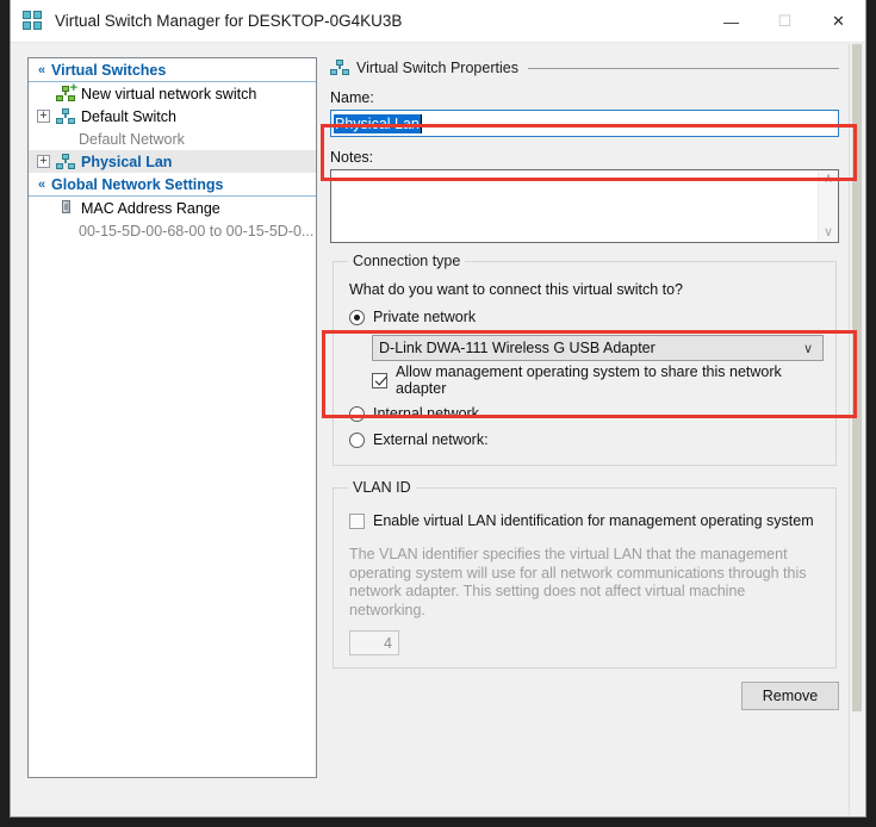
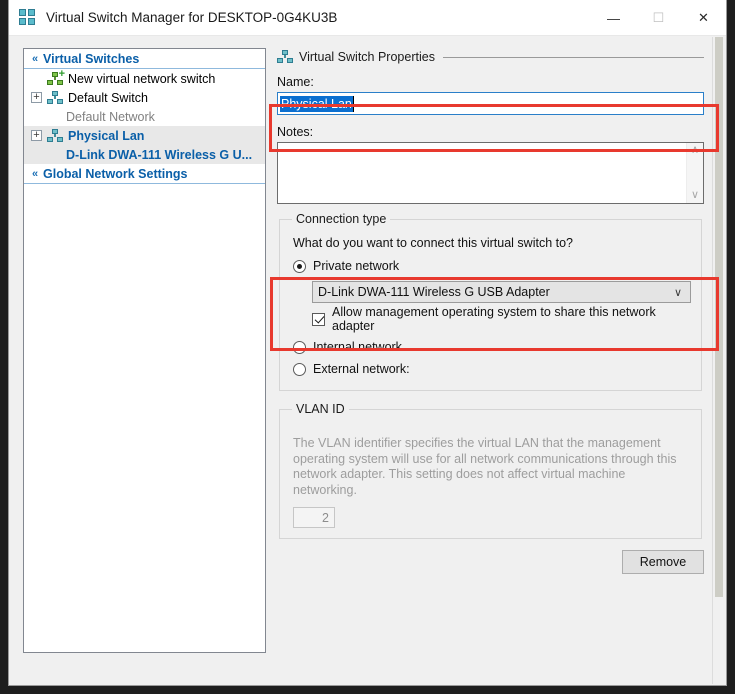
  Virtual Switch Manager for DESKTOP-0G4KU3B
  —
  ☐
  ✕
  «
  Virtual Switches
  +
  New virtual network switch
  Default Switch
  Default Network
  Physical Lan
+ D-Link DWA-111 Wireless G U...
  «
  Global Network Settings
- MAC Address Range
- 00-15-5D-00-68-00 to 00-15-5D-0...
  Virtual Switch Properties
  Name:
  Physical Lan
  Notes:
  ∧
  ∨
  Connection type
  What do you want to connect this virtual switch to?
  Private network
  D-Link DWA-111 Wireless G USB Adapter
  ∨
  Allow management operating system to share this network adapter
  Internal network
  External network:
  VLAN ID
- Enable virtual LAN identification for management operating system
  The VLAN identifier specifies the virtual LAN that the management operating system will use for all network communications through this network adapter. This setting does not affect virtual machine networking.
- 4
+ 2
  Remove
